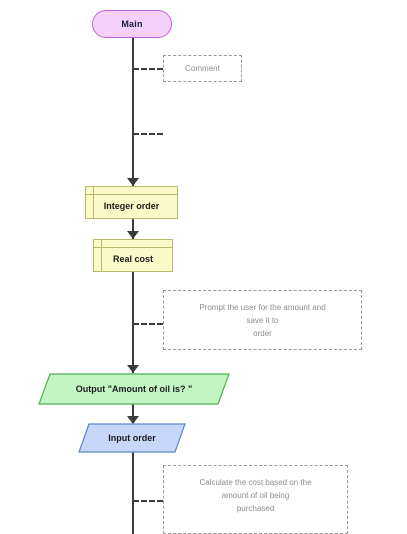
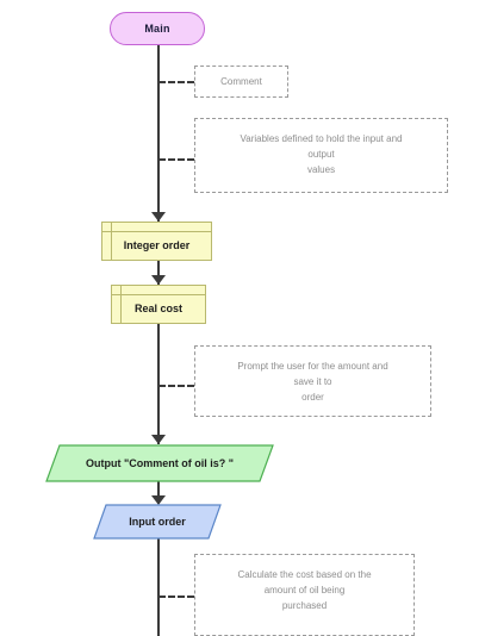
  Main
  Comment
+ Variables defined to hold the input and
+ output
+ values
  Integer order
  Real cost
  Prompt the user for the amount and
  save it to
  order
- Output "Amount of oil is? "
+ Output "Comment of oil is? "
  Input order
  Calculate the cost based on the
  amount of oil being
  purchased
